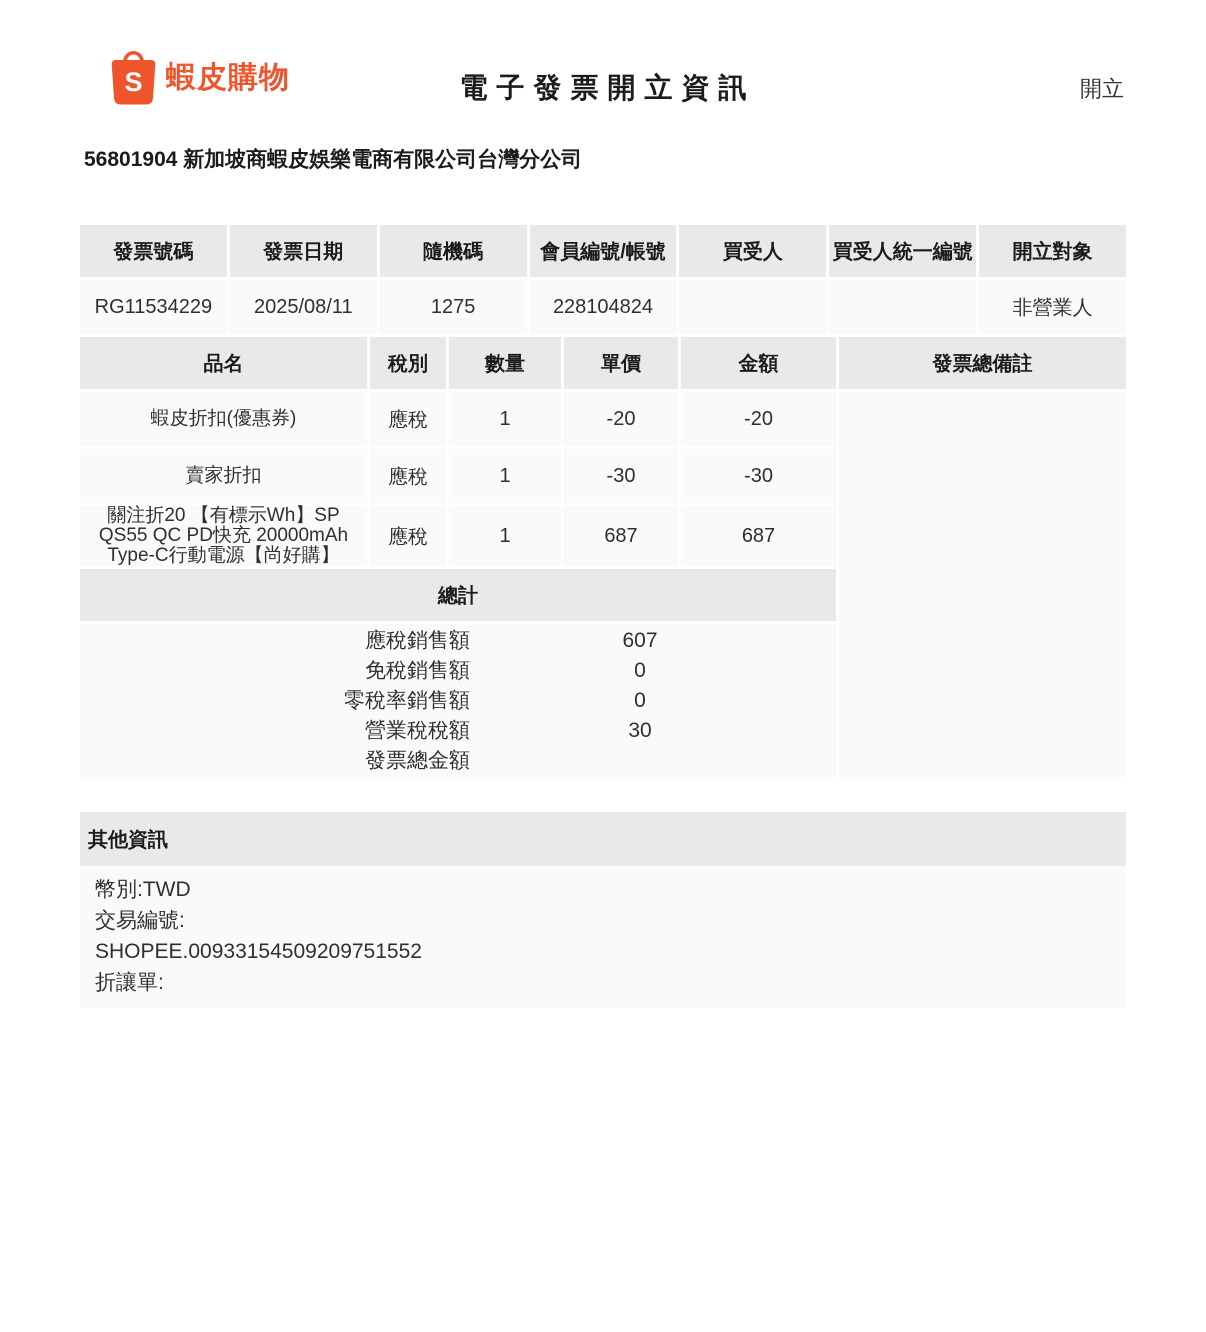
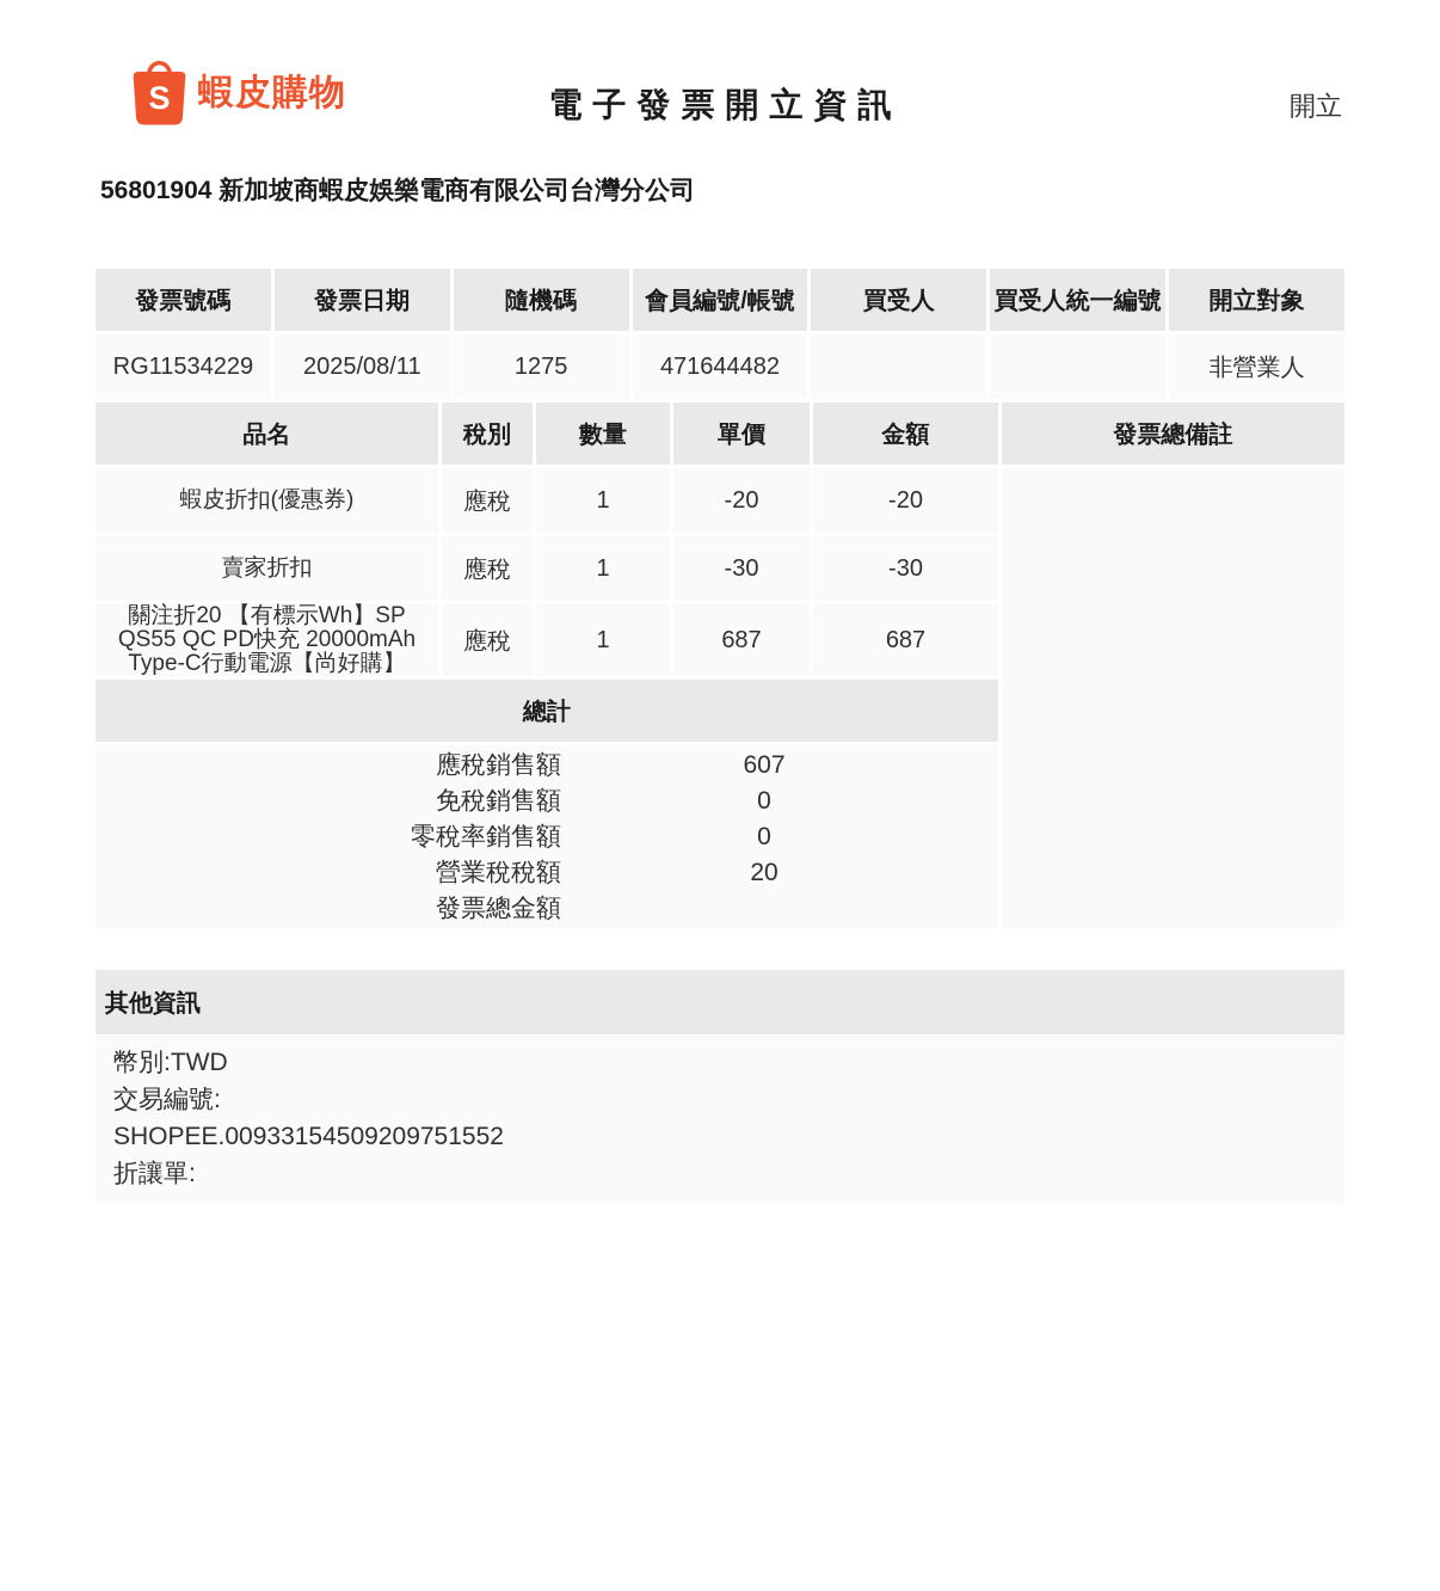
  S
  蝦皮購物
  電子發票開立資訊
  開立
  56801904 新加坡商蝦皮娛樂電商有限公司台灣分公司
  發票號碼
  發票日期
  隨機碼
  會員編號/帳號
  買受人
  買受人統一編號
  開立對象
  RG11534229
  2025/08/11
  1275
- 228104824
+ 471644482
  非營業人
  品名
  稅別
  數量
  單價
  金額
  發票總備註
  蝦皮折扣(優惠券)
  應稅
  1
  -20
  -20
  賣家折扣
  應稅
  1
  -30
  -30
  關注折20 【有標示Wh】SP QS55 QC PD快充 20000mAh Type-C行動電源【尚好購】
  應稅
  1
  687
  687
  總計
  應稅銷售額
  607
  免稅銷售額
  0
  零稅率銷售額
  0
  營業稅稅額
- 30
+ 20
  發票總金額
  其他資訊
  幣別:TWD
  交易編號:
  SHOPEE.00933154509209751552
  折讓單:
